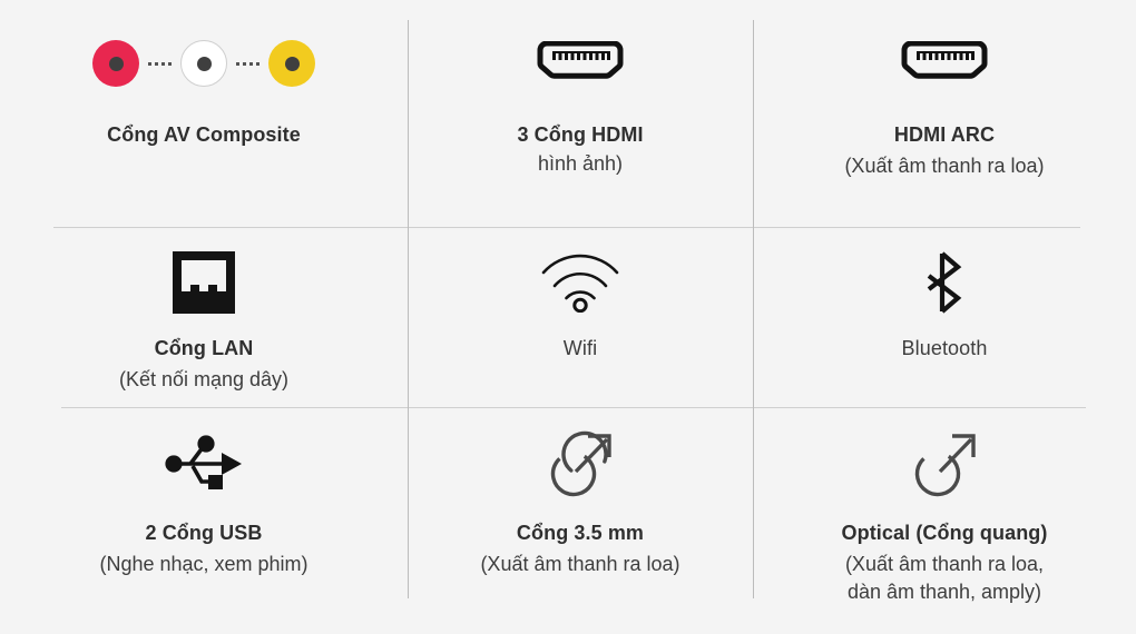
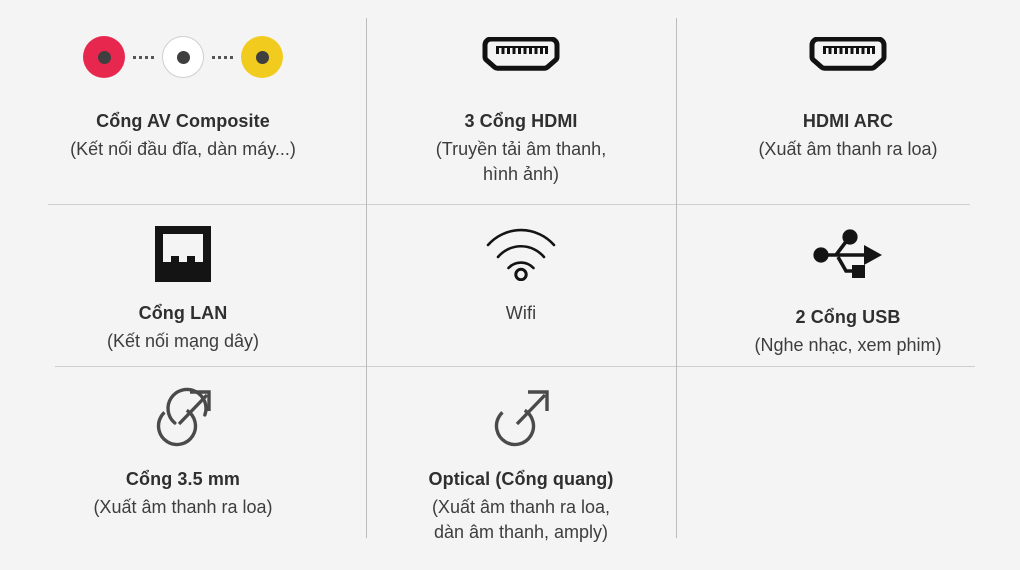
  Cổng AV Composite
+ (Kết nối đầu đĩa, dàn máy...)
  3 Cổng HDMI
+ (Truyền tải âm thanh,
  hình ảnh)
  HDMI ARC
  (Xuất âm thanh ra loa)
  Cổng LAN
  (Kết nối mạng dây)
  Wifi
- Bluetooth
  2 Cổng USB
  (Nghe nhạc, xem phim)
  Cổng 3.5 mm
  (Xuất âm thanh ra loa)
  Optical (Cổng quang)
  (Xuất âm thanh ra loa,
  dàn âm thanh, amply)
